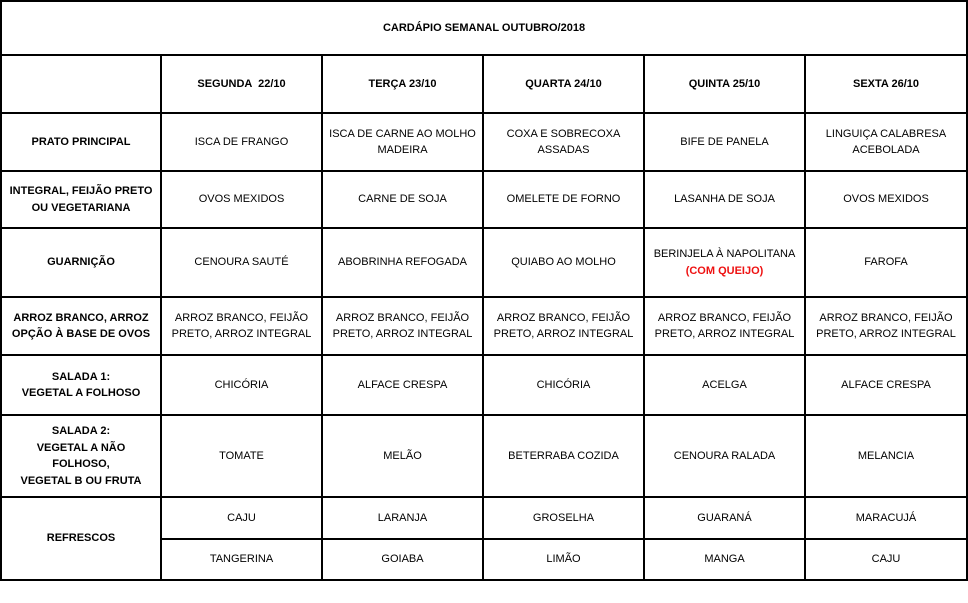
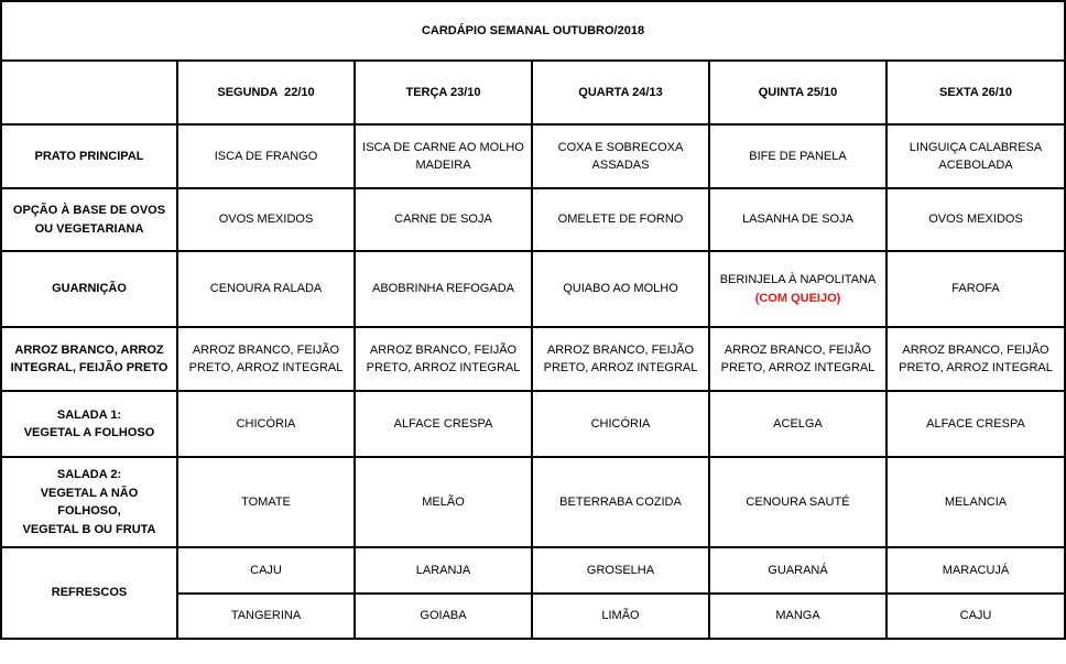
  CARDÁPIO SEMANAL OUTUBRO/2018
- 	SEGUNDA 22/10	TERÇA 23/10	QUARTA 24/10	QUINTA 25/10	SEXTA 26/10
+ 	SEGUNDA 22/10	TERÇA 23/10	QUARTA 24/13	QUINTA 25/10	SEXTA 26/10
  PRATO PRINCIPAL	ISCA DE FRANGO	ISCA DE CARNE AO MOLHO MADEIRA	COXA E SOBRECOXA ASSADAS	BIFE DE PANELA	LINGUIÇA CALABRESA ACEBOLADA
- INTEGRAL, FEIJÃO PRETO OU VEGETARIANA	OVOS MEXIDOS	CARNE DE SOJA	OMELETE DE FORNO	LASANHA DE SOJA	OVOS MEXIDOS
+ OPÇÃO À BASE DE OVOS OU VEGETARIANA	OVOS MEXIDOS	CARNE DE SOJA	OMELETE DE FORNO	LASANHA DE SOJA	OVOS MEXIDOS
- GUARNIÇÃO	CENOURA SAUTÉ	ABOBRINHA REFOGADA	QUIABO AO MOLHO	BERINJELA À NAPOLITANA (COM QUEIJO)	FAROFA
+ GUARNIÇÃO	CENOURA RALADA	ABOBRINHA REFOGADA	QUIABO AO MOLHO	BERINJELA À NAPOLITANA (COM QUEIJO)	FAROFA
- ARROZ BRANCO, ARROZ OPÇÃO À BASE DE OVOS	ARROZ BRANCO, FEIJÃO PRETO, ARROZ INTEGRAL	ARROZ BRANCO, FEIJÃO PRETO, ARROZ INTEGRAL	ARROZ BRANCO, FEIJÃO PRETO, ARROZ INTEGRAL	ARROZ BRANCO, FEIJÃO PRETO, ARROZ INTEGRAL	ARROZ BRANCO, FEIJÃO PRETO, ARROZ INTEGRAL
+ ARROZ BRANCO, ARROZ INTEGRAL, FEIJÃO PRETO	ARROZ BRANCO, FEIJÃO PRETO, ARROZ INTEGRAL	ARROZ BRANCO, FEIJÃO PRETO, ARROZ INTEGRAL	ARROZ BRANCO, FEIJÃO PRETO, ARROZ INTEGRAL	ARROZ BRANCO, FEIJÃO PRETO, ARROZ INTEGRAL	ARROZ BRANCO, FEIJÃO PRETO, ARROZ INTEGRAL
  SALADA 1: VEGETAL A FOLHOSO	CHICÓRIA	ALFACE CRESPA	CHICÓRIA	ACELGA	ALFACE CRESPA
- SALADA 2: VEGETAL A NÃO FOLHOSO, VEGETAL B OU FRUTA	TOMATE	MELÃO	BETERRABA COZIDA	CENOURA RALADA	MELANCIA
+ SALADA 2: VEGETAL A NÃO FOLHOSO, VEGETAL B OU FRUTA	TOMATE	MELÃO	BETERRABA COZIDA	CENOURA SAUTÉ	MELANCIA
  REFRESCOS	CAJU	LARANJA	GROSELHA	GUARANÁ	MARACUJÁ
  TANGERINA	GOIABA	LIMÃO	MANGA	CAJU
